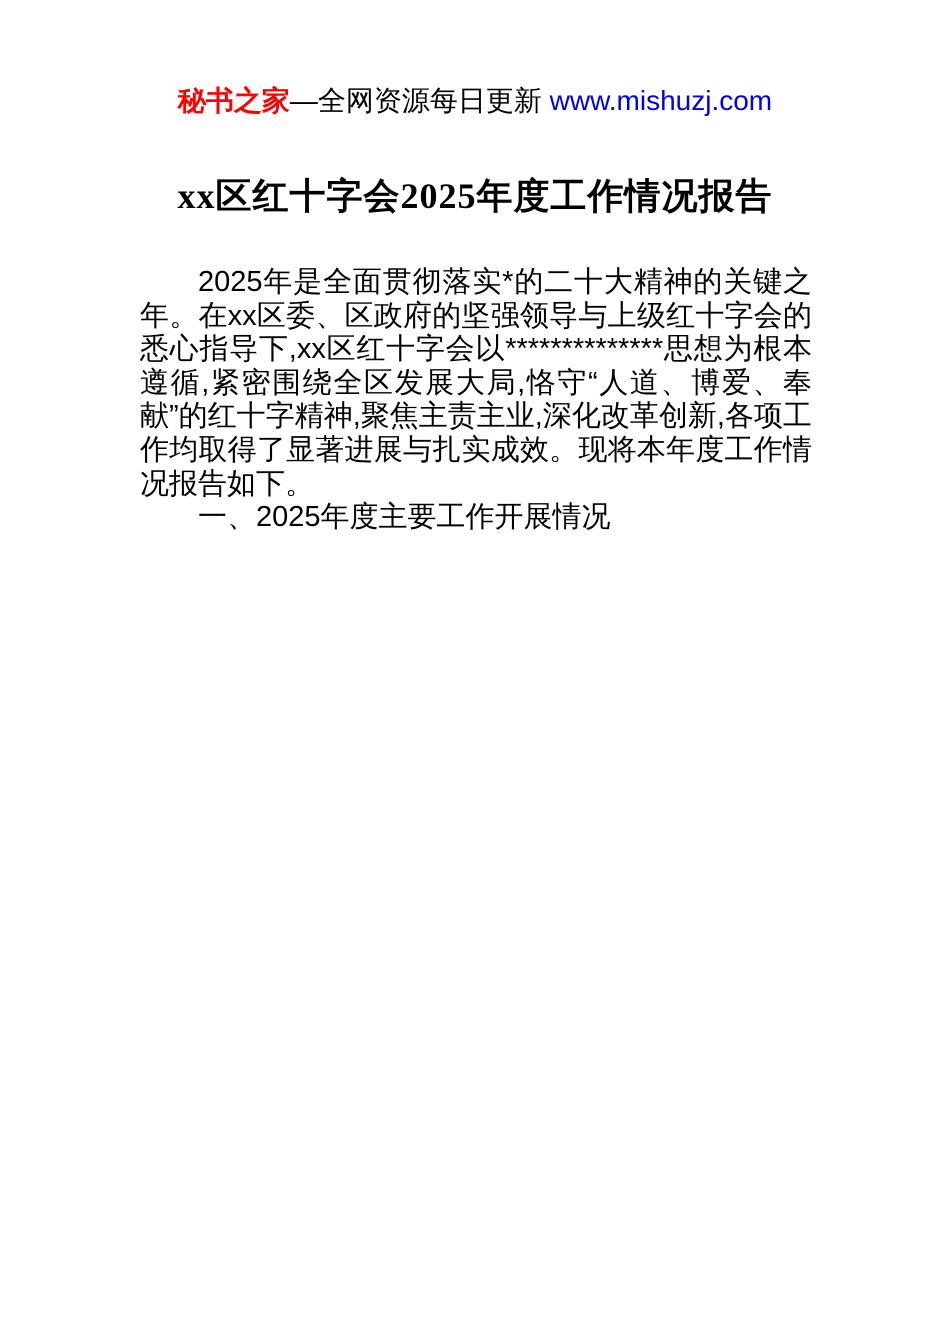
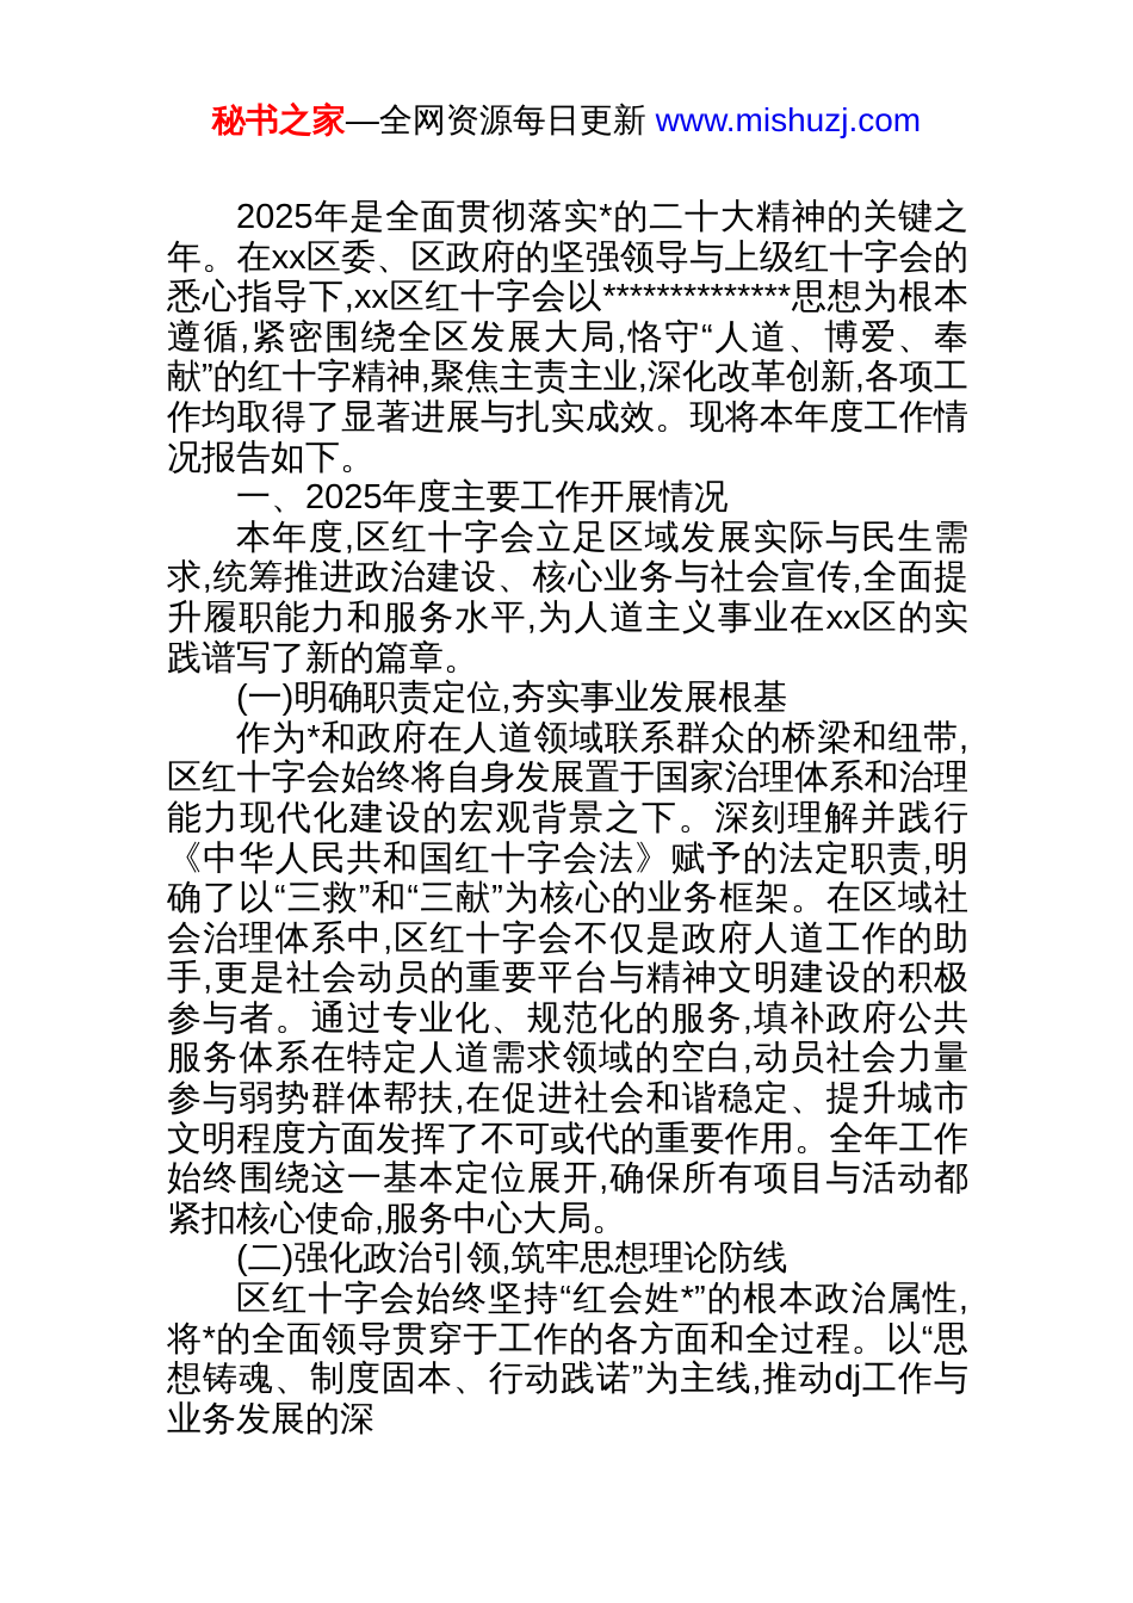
  秘书之家—全网资源每日更新 www.mishuzj.com
- xx区红十字会2025年度工作情况报告
  2025年是全面贯彻落实*的二十大精神的关键之年。在xx区委、区政府的坚强领导与上级红十字会的悉心指导下,xx区红十字会以**************思想为根本遵循,紧密围绕全区发展大局,恪守“人道、博爱、奉献”的红十字精神,聚焦主责主业,深化改革创新,各项工作均取得了显著进展与扎实成效。现将本年度工作情况报告如下。
  一、2025年度主要工作开展情况
+ 本年度,区红十字会立足区域发展实际与民生需求,统筹推进政治建设、核心业务与社会宣传,全面提升履职能力和服务水平,为人道主义事业在xx区的实践谱写了新的篇章。
+ (一)明确职责定位,夯实事业发展根基
+ 作为*和政府在人道领域联系群众的桥梁和纽带,区红十字会始终将自身发展置于国家治理体系和治理能力现代化建设的宏观背景之下。深刻理解并践行《中华人民共和国红十字会法》赋予的法定职责,明确了以“三救”和“三献”为核心的业务框架。在区域社会治理体系中,区红十字会不仅是政府人道工作的助手,更是社会动员的重要平台与精神文明建设的积极参与者。通过专业化、规范化的服务,填补政府公共服务体系在特定人道需求领域的空白,动员社会力量参与弱势群体帮扶,在促进社会和谐稳定、提升城市文明程度方面发挥了不可或代的重要作用。全年工作始终围绕这一基本定位展开,确保所有项目与活动都紧扣核心使命,服务中心大局。
+ (二)强化政治引领,筑牢思想理论防线
+ 区红十字会始终坚持“红会姓*”的根本政治属性,将*的全面领导贯穿于工作的各方面和全过程。以“思想铸魂、制度固本、行动践诺”为主线,推动dj工作与业务发展的深
